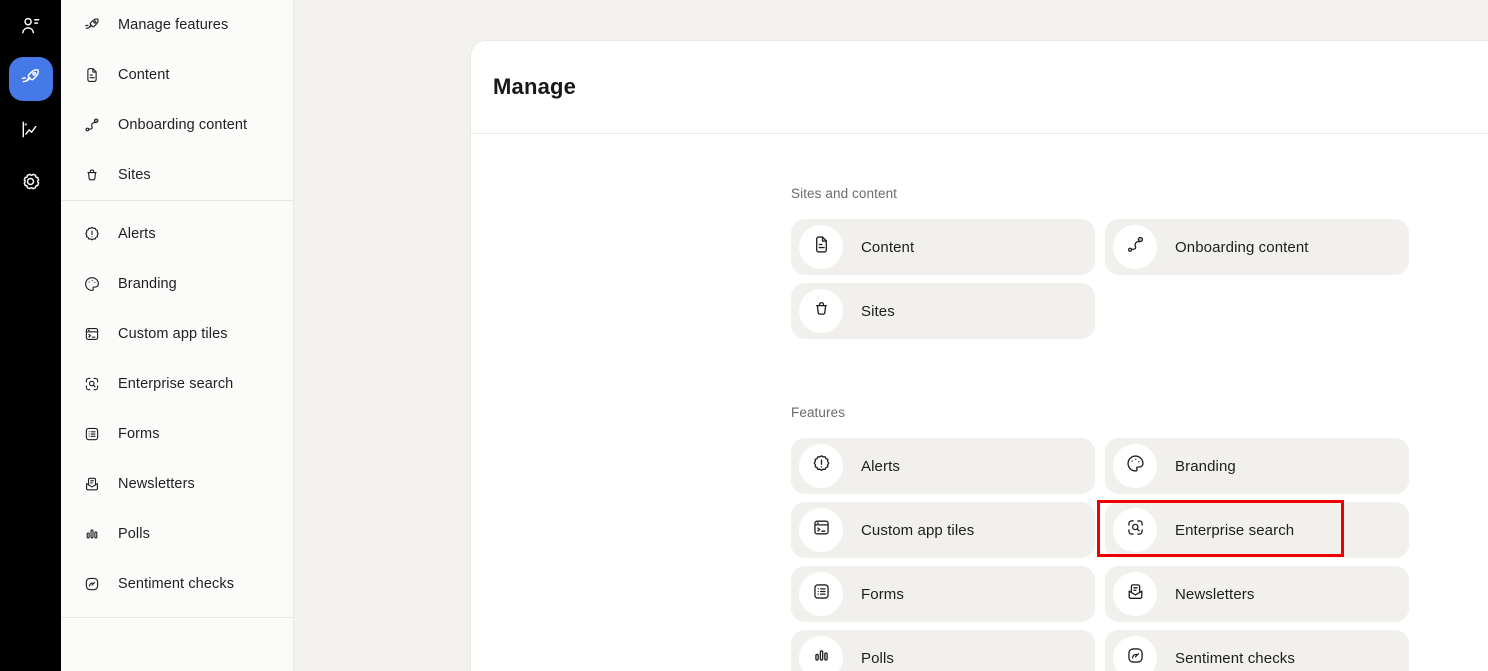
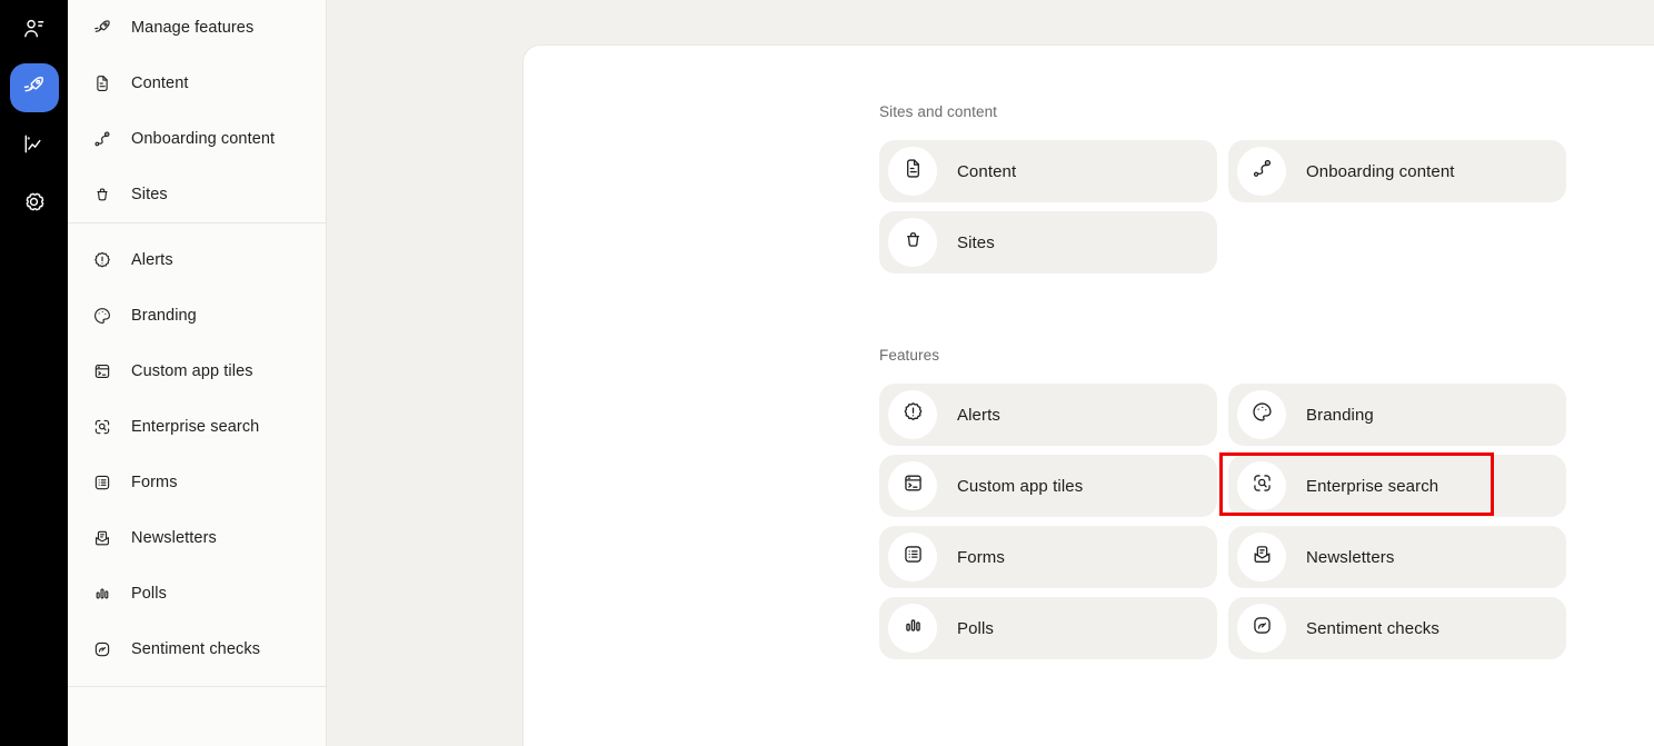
  Manage features
  Content
  Onboarding content
  Sites
  Alerts
  Branding
  Custom app tiles
  Enterprise search
  Forms
  Newsletters
  Polls
  Sentiment checks
- Manage
  Sites and content
  Content
  Onboarding content
  Sites
  Features
  Alerts
  Branding
  Custom app tiles
  Enterprise search
  Forms
  Newsletters
  Polls
  Sentiment checks
